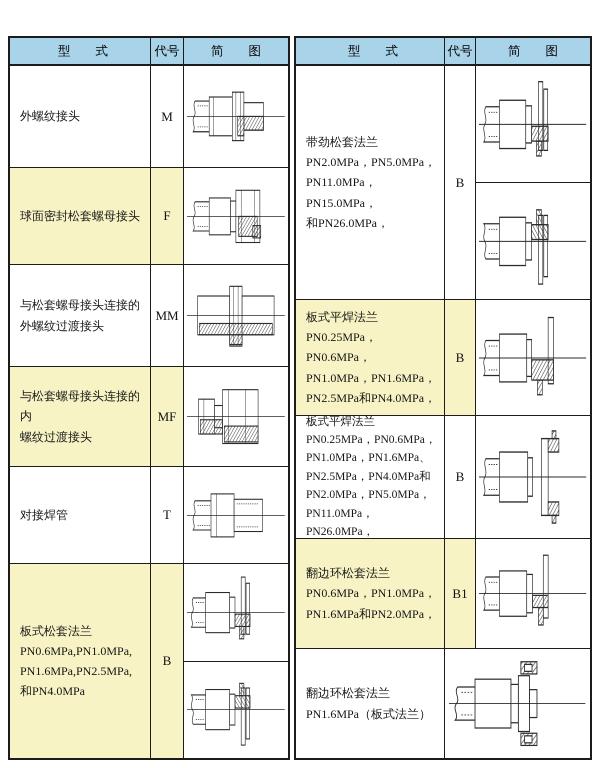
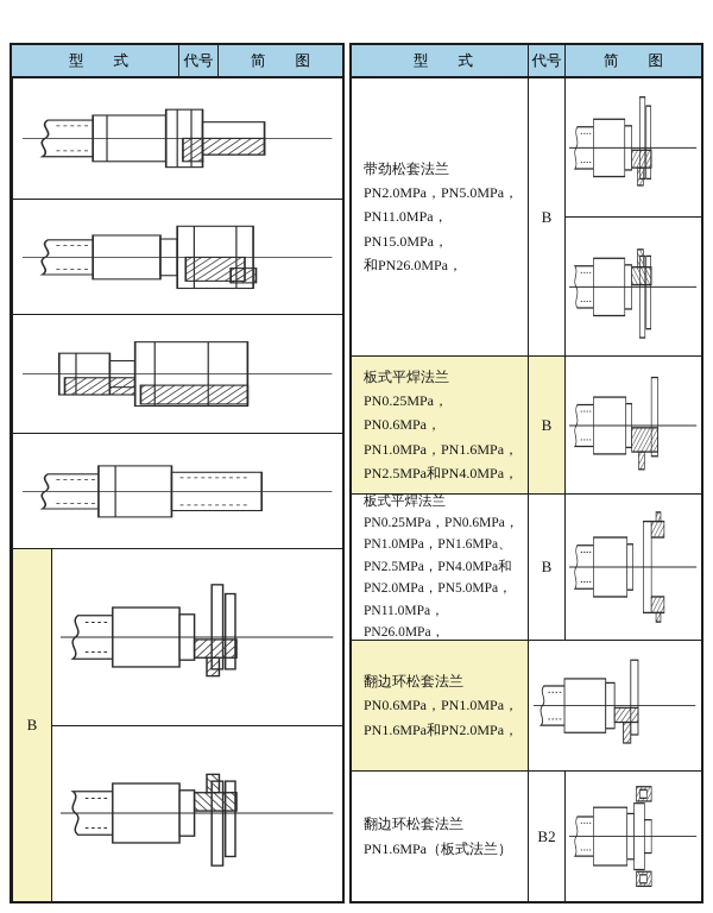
  型 式
  代号
  简 图
- 外螺纹接头
- M
- 球面密封松套螺母接头
- F
- 与松套螺母接头连接的
- 外螺纹过渡接头
- MM
- 与松套螺母接头连接的内
- 螺纹过渡接头
- MF
- 对接焊管
- T
- 板式松套法兰
- PN0.6MPa,PN1.0MPa,
- PN1.6MPa,PN2.5MPa,
- 和PN4.0MPa
  B
  型 式
  代号
  简 图
  带劲松套法兰
  PN2.0MPa，PN5.0MPa，
  PN11.0MPa，PN15.0MPa，
  和PN26.0MPa，
  B
  板式平焊法兰
  PN0.25MPa，PN0.6MPa，
  PN1.0MPa，PN1.6MPa，
  PN2.5MPa和PN4.0MPa，
  B
  板式平焊法兰
  PN0.25MPa，PN0.6MPa，
  PN1.0MPa，PN1.6MPa、
  PN2.5MPa，PN4.0MPa和
  PN2.0MPa，PN5.0MPa，
  PN11.0MPa，PN26.0MPa，
  B
  翻边环松套法兰
  PN0.6MPa，PN1.0MPa，
  PN1.6MPa和PN2.0MPa，
- B1
  翻边环松套法兰
  PN1.6MPa（板式法兰）
+ B2
